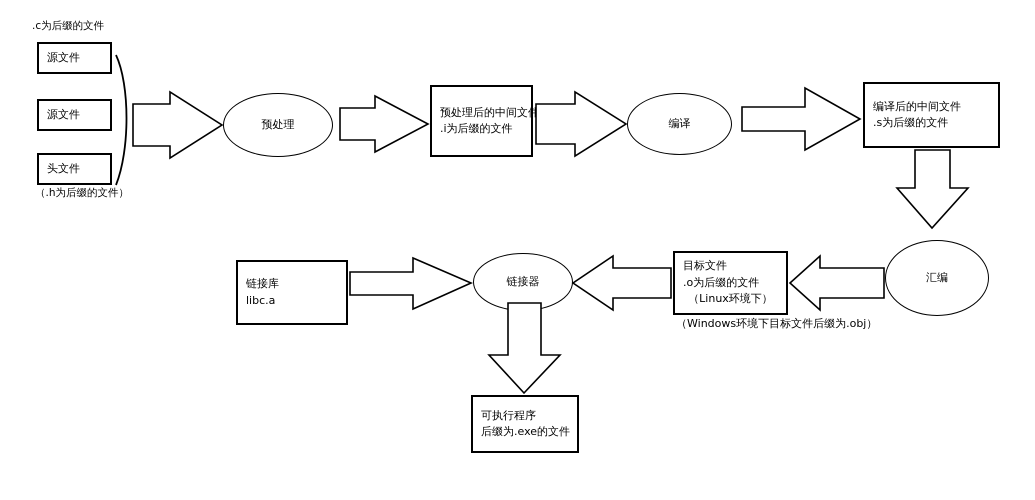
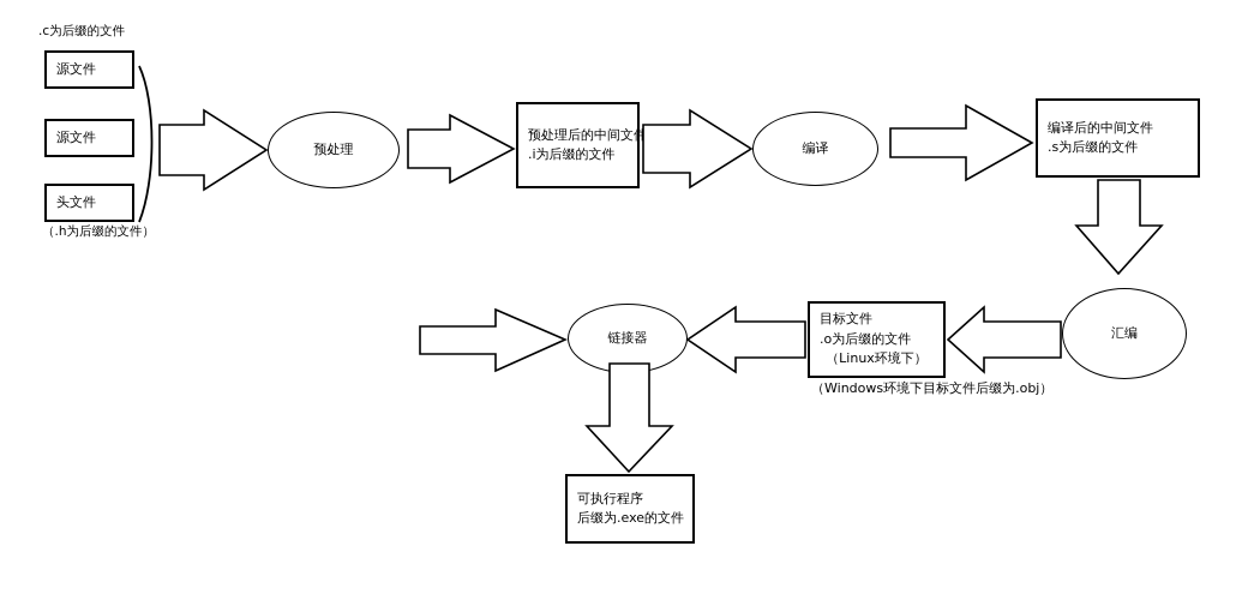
  .c为后缀的文件
  （.h为后缀的文件）
  （Windows环境下目标文件后缀为.obj）
  源文件
  源文件
  头文件
  预处理
  预处理后的中间文
  .i为后缀的文件
  编译
  编译后的中间文件
  .s为后缀的文件
  汇编
  目标文件
  .o为后缀的文件
  （Linux环境下）
- 链接库
- libc.a
  链接器
  可执行程序
  后缀为.exe的文件
